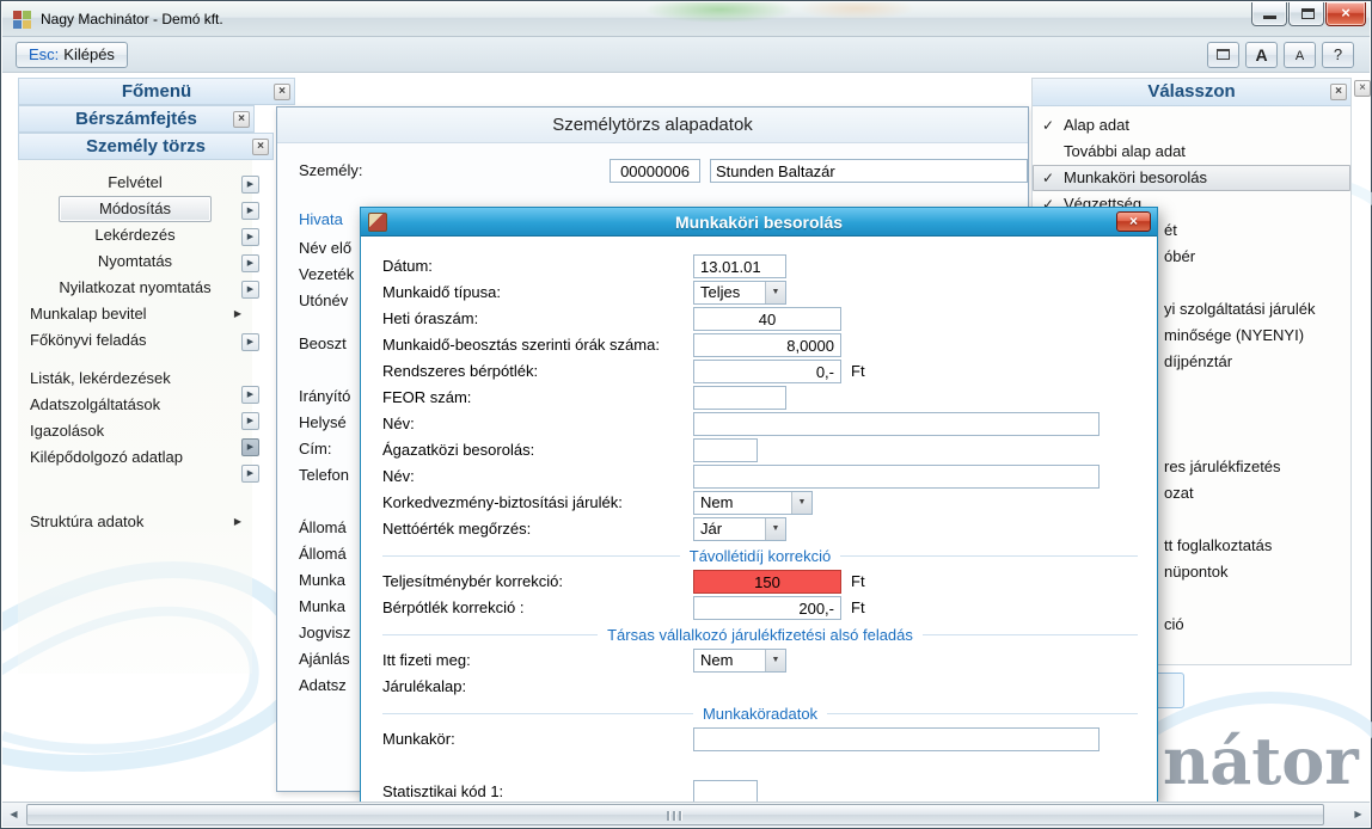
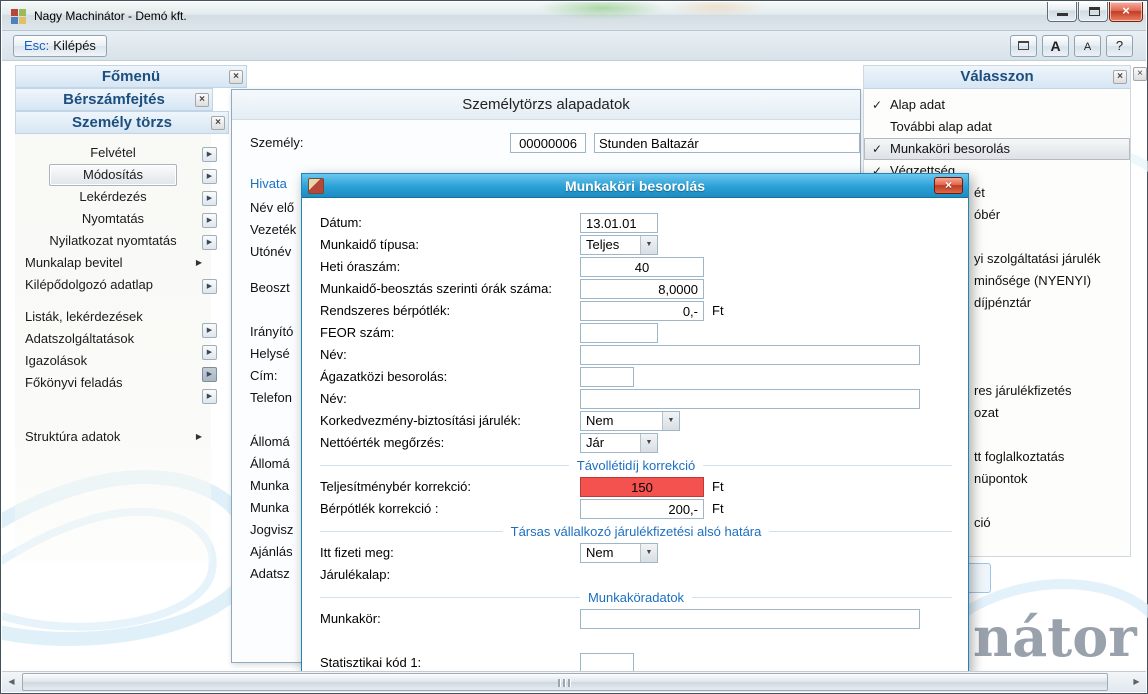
  Nagy Machinátor - Demó kft.
  ×
  Esc: Kilépés
  A
  A
  ?
  nátor
  Főmenü
  ×
  Bérszámfejtés
  ×
  Személy törzs
  ×
  Felvétel
  Módosítás
  Lekérdezés
  Nyomtatás
  Nyilatkozat nyomtatás
  Munkalap bevitel
  ▶
- Főkönyvi feladás
+ Kilépődolgozó adatlap
  Listák, lekérdezések
  Adatszolgáltatások
  Igazolások
- Kilépődolgozó adatlap
+ Főkönyvi feladás
  Struktúra adatok
  ▶
  Személytörzs alapadatok
  Személy:
  00000006
  Stunden Baltazár
  Hivata
  Név elő
  Vezeték
  Utónév
  Beoszt
  Irányító
  Helysé
  Cím:
  Telefon
  Állomá
  Állomá
  Munka
  Munka
  Jogvisz
  Ajánlás
  Adatsz
  Válasszon
  ×
  ✓
  Alap adat
  További alap adat
  ✓
  Munkaköri besorolás
  ✓
  Végzettség
  ét
  óbér
  yi szolgáltatási járulék
  minősége (NYENYI)
  díjpénztár
  res járulékfizetés
  ozat
  tt foglalkoztatás
  nüpontok
  ció
  ×
  Munkaköri besorolás
  ×
  Dátum:
  13.01.01
  Munkaidő típusa:
  Teljes
  Heti óraszám:
  40
  Munkaidő-beosztás szerinti órák száma:
  8,0000
  Rendszeres bérpótlék:
  0,-
  Ft
  FEOR szám:
  Név:
  Ágazatközi besorolás:
  Név:
  Korkedvezmény-biztosítási járulék:
  Nem
  Nettóérték megőrzés:
  Jár
  Távollétidíj korrekció
  Teljesítménybér korrekció:
  150
  Ft
  Bérpótlék korrekció :
  200,-
  Ft
- Társas vállalkozó járulékfizetési alsó feladás
+ Társas vállalkozó járulékfizetési alsó határa
  Itt fizeti meg:
  Nem
  Járulékalap:
  Munkaköradatok
  Munkakör:
  Statisztikai kód 1:
  ◀
  ▶
